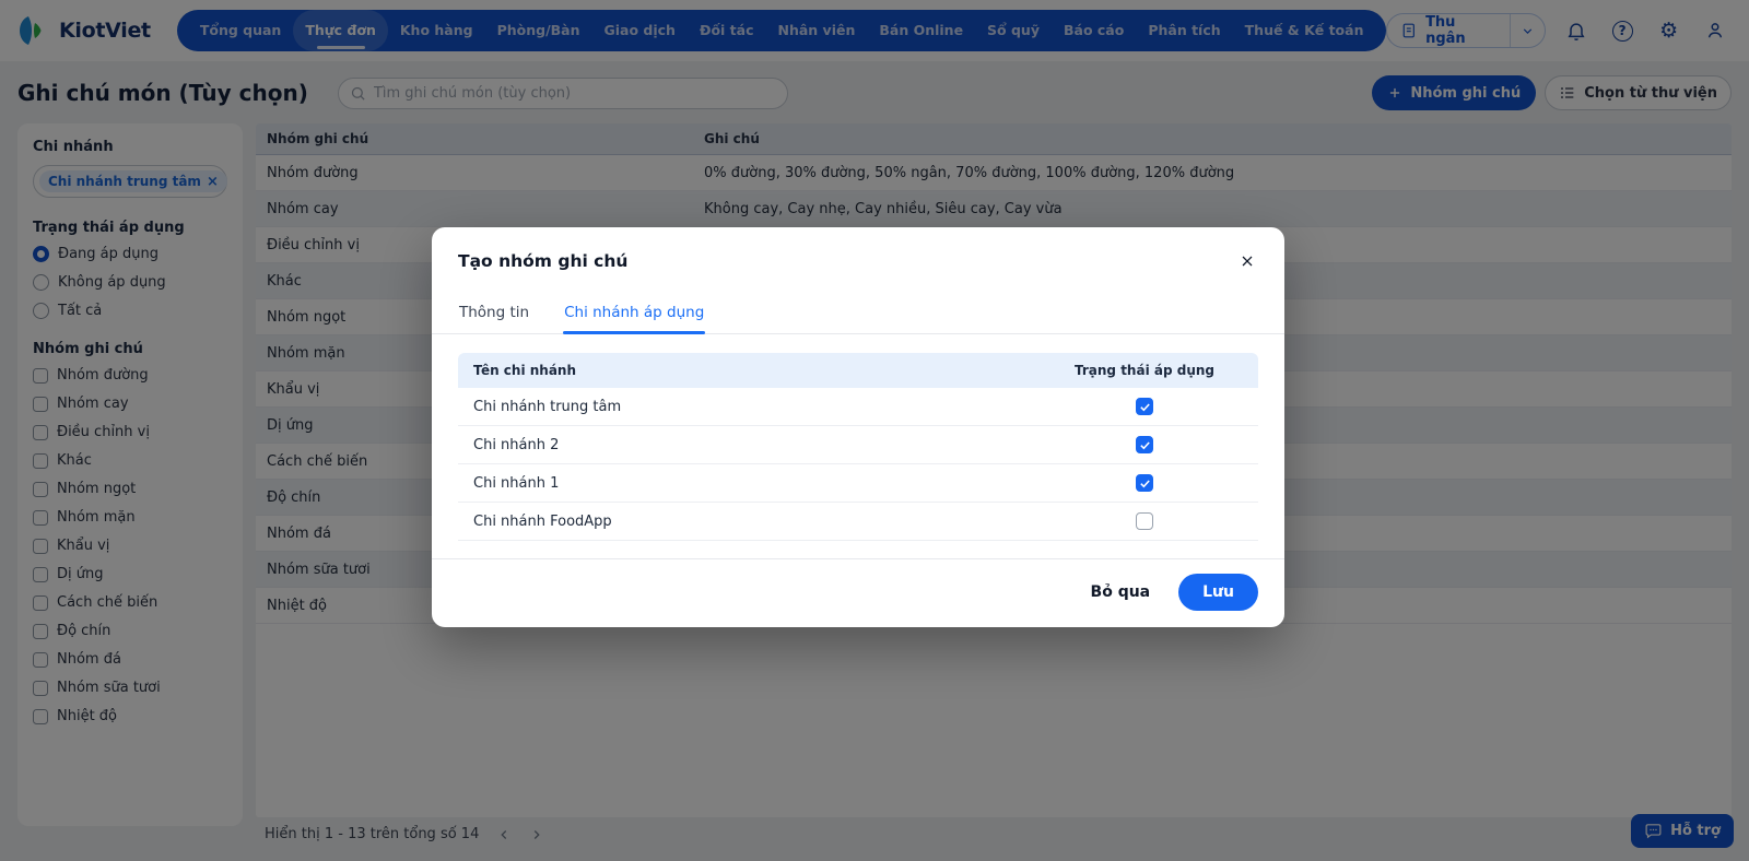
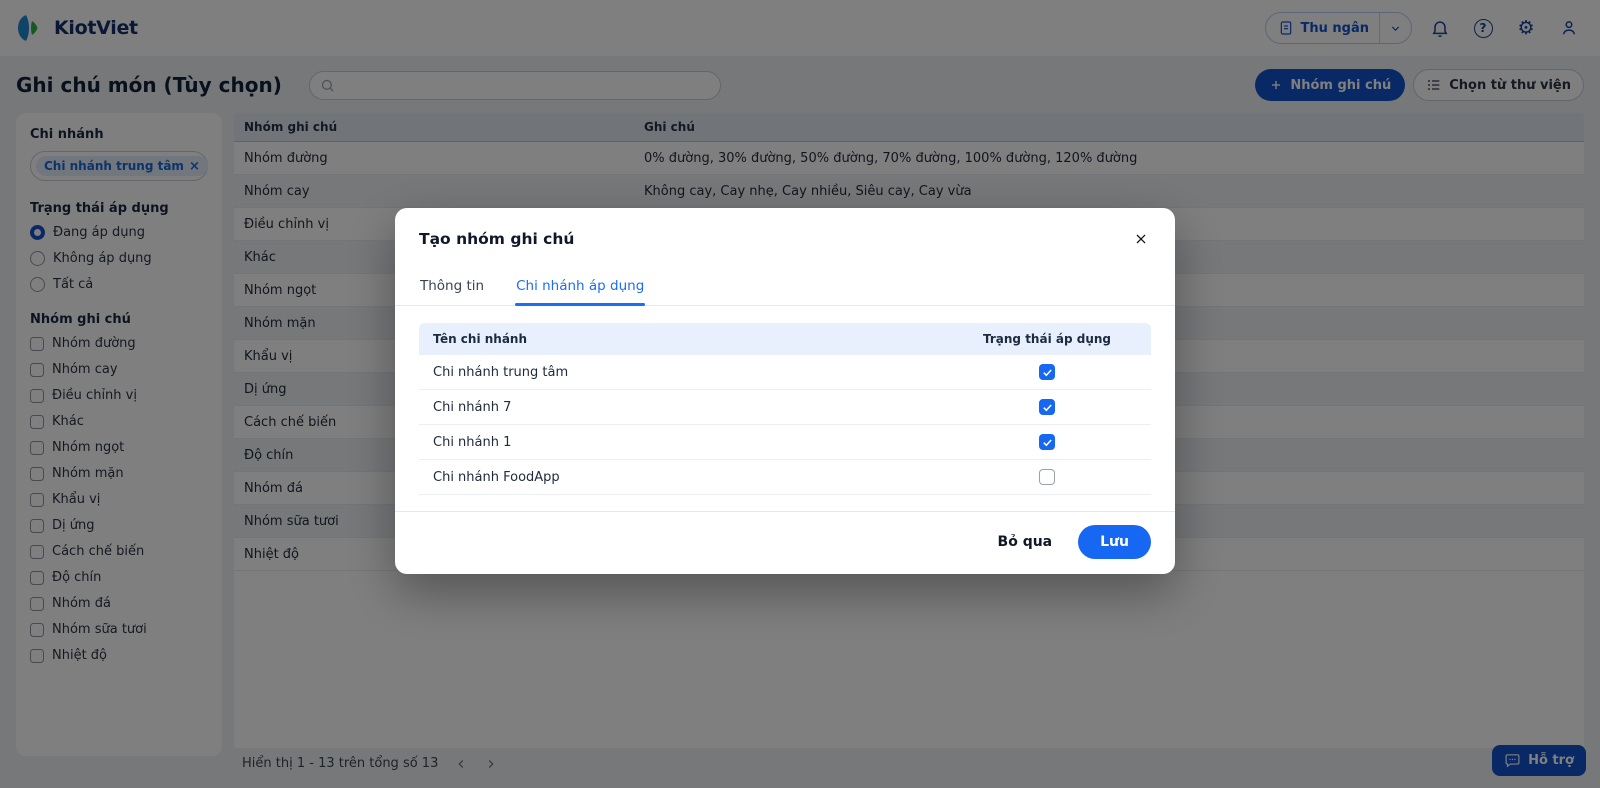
  KiotViet
- Tổng quan
- Thực đơn
- Kho hàng
- Phòng/Bàn
- Giao dịch
- Đối tác
- Nhân viên
- Bán Online
- Sổ quỹ
- Báo cáo
- Phân tích
- Thuế & Kế toán
  Thu ngân
  ?
  ⚙
  Ghi chú món (Tùy chọn)
- Tìm ghi chú món (tùy chọn)
  Nhóm ghi chú
  Chọn từ thư viện
  Chi nhánh
  Chi nhánh trung tâm
  ×
  Trạng thái áp dụng
  Đang áp dụng
  Không áp dụng
  Tất cả
  Nhóm ghi chú
  Nhóm đường
  Nhóm cay
  Điều chỉnh vị
  Khác
  Nhóm ngọt
  Nhóm mặn
  Khẩu vị
  Dị ứng
  Cách chế biến
  Độ chín
  Nhóm đá
  Nhóm sữa tươi
  Nhiệt độ
  Nhóm ghi chú
  Ghi chú
  Nhóm đường
- 0% đường, 30% đường, 50% ngân, 70% đường, 100% đường, 120% đường
+ 0% đường, 30% đường, 50% đường, 70% đường, 100% đường, 120% đường
  Nhóm cay
  Không cay, Cay nhẹ, Cay nhiều, Siêu cay, Cay vừa
  Điều chỉnh vị
  Khác
  Nhóm ngọt
  Nhóm mặn
  Khẩu vị
  Dị ứng
  Cách chế biến
  Độ chín
  Nhóm đá
  Nhóm sữa tươi
  Nhiệt độ
- Hiển thị 1 - 13 trên tổng số 14
+ Hiển thị 1 - 13 trên tổng số 13
  Hỗ trợ
  Tạo nhóm ghi chú
  Thông tin
  Chi nhánh áp dụng
  Tên chi nhánh
  Trạng thái áp dụng
  Chi nhánh trung tâm
- Chi nhánh 2
+ Chi nhánh 7
  Chi nhánh 1
  Chi nhánh FoodApp
  Bỏ qua
  Lưu
